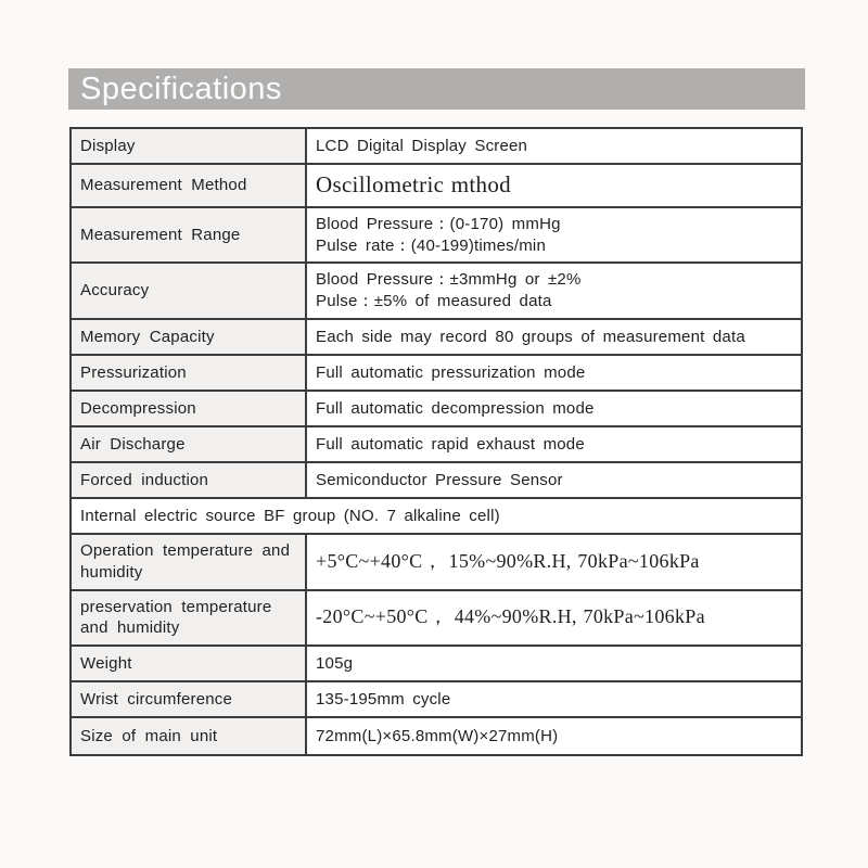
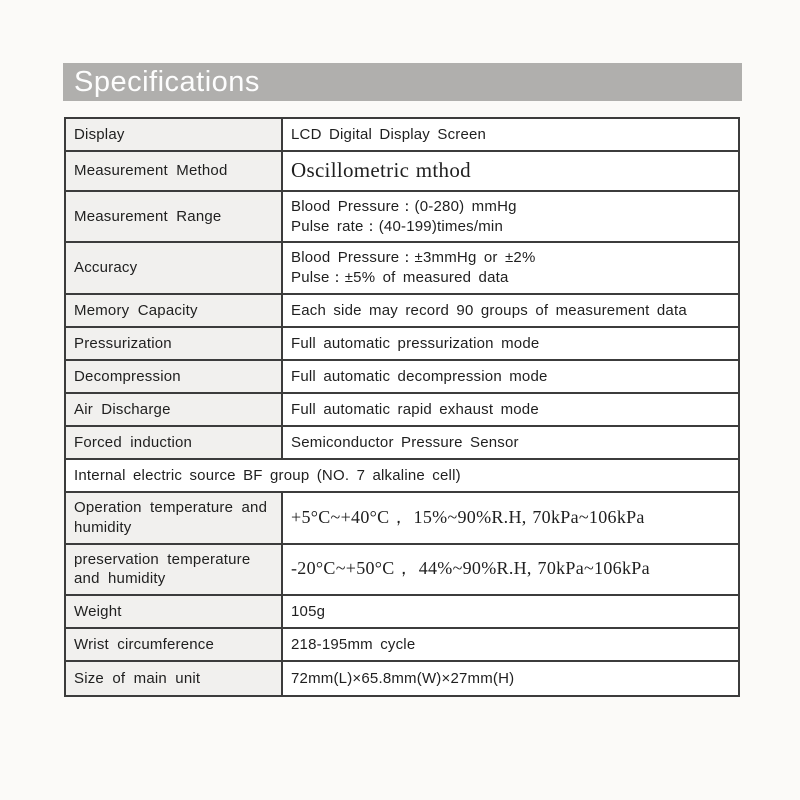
  Specifications
  Display
  LCD Digital Display Screen
  Measurement Method
  Oscillometric mthod
  Measurement Range
- Blood Pressure：(0-170) mmHg
+ Blood Pressure：(0-280) mmHg
  Pulse rate：(40-199)times/min
  Accuracy
  Blood Pressure：±3mmHg or ±2%
  Pulse：±5% of measured data
  Memory Capacity
- Each side may record 80 groups of measurement data
+ Each side may record 90 groups of measurement data
  Pressurization
  Full automatic pressurization mode
  Decompression
  Full automatic decompression mode
  Air Discharge
  Full automatic rapid exhaust mode
  Forced induction
  Semiconductor Pressure Sensor
  Internal electric source BF group (NO. 7 alkaline cell)
  Operation temperature and humidity
  +5°C~+40°C， 15%~90%R.H, 70kPa~106kPa
  preservation temperature and humidity
  -20°C~+50°C， 44%~90%R.H, 70kPa~106kPa
  Weight
  105g
  Wrist circumference
- 135-195mm cycle
+ 218-195mm cycle
  Size of main unit
  72mm(L)×65.8mm(W)×27mm(H)
